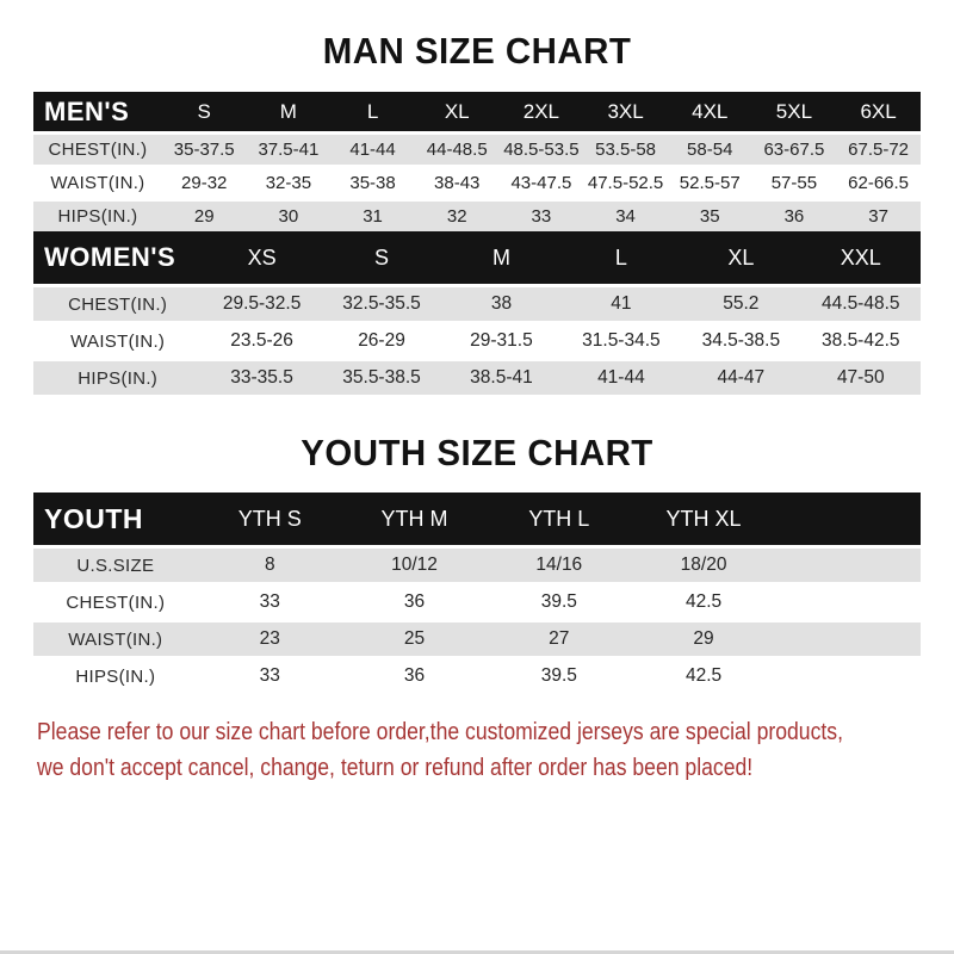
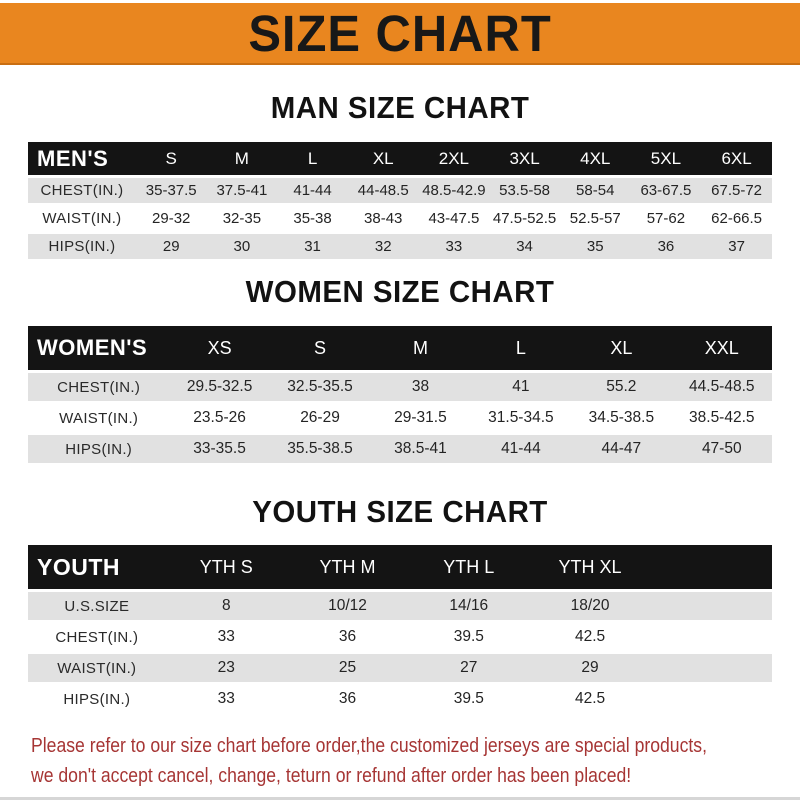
+ SIZE CHART
  MAN SIZE CHART
  MEN'S
  S
  M
  L
  XL
  2XL
  3XL
  4XL
  5XL
  6XL
  CHEST(IN.)
  35-37.5
  37.5-41
  41-44
  44-48.5
- 48.5-53.5
+ 48.5-42.9
  53.5-58
  58-54
  63-67.5
  67.5-72
  WAIST(IN.)
  29-32
  32-35
  35-38
  38-43
  43-47.5
  47.5-52.5
  52.5-57
- 57-55
+ 57-62
  62-66.5
  HIPS(IN.)
  29
  30
  31
  32
  33
  34
  35
  36
  37
+ WOMEN SIZE CHART
  WOMEN'S
  XS
  S
  M
  L
  XL
  XXL
  CHEST(IN.)
  29.5-32.5
  32.5-35.5
  38
  41
  55.2
  44.5-48.5
  WAIST(IN.)
  23.5-26
  26-29
  29-31.5
  31.5-34.5
  34.5-38.5
  38.5-42.5
  HIPS(IN.)
  33-35.5
  35.5-38.5
  38.5-41
  41-44
  44-47
  47-50
  YOUTH SIZE CHART
  YOUTH
  YTH S
  YTH M
  YTH L
  YTH XL
  U.S.SIZE
  8
  10/12
  14/16
  18/20
  CHEST(IN.)
  33
  36
  39.5
  42.5
  WAIST(IN.)
  23
  25
  27
  29
  HIPS(IN.)
  33
  36
  39.5
  42.5
  Please refer to our size chart before order,the customized jerseys are special products,
  we don't accept cancel, change, teturn or refund after order has been placed!
